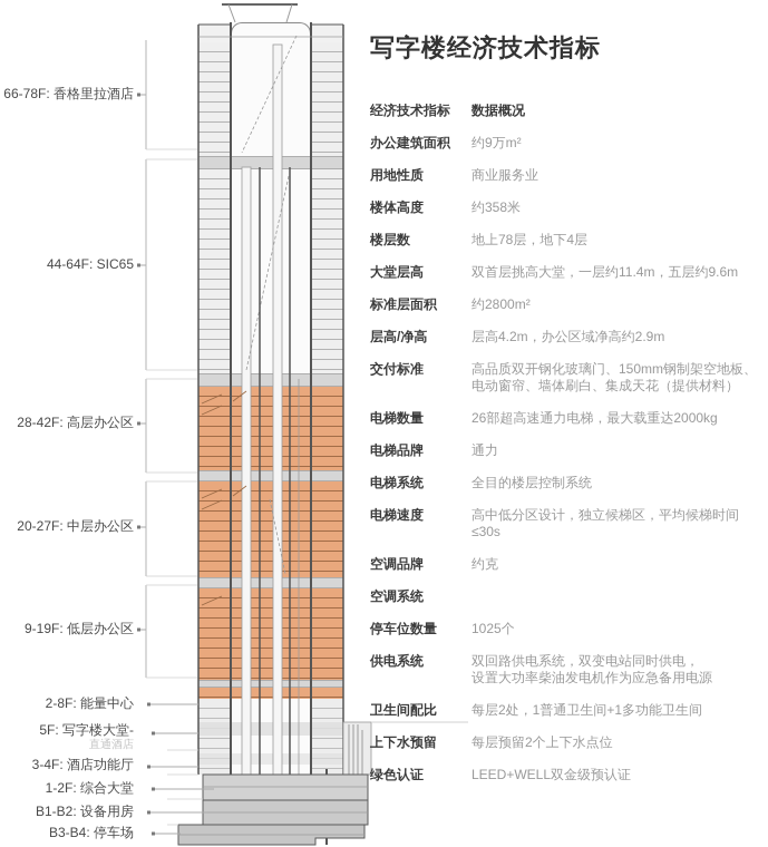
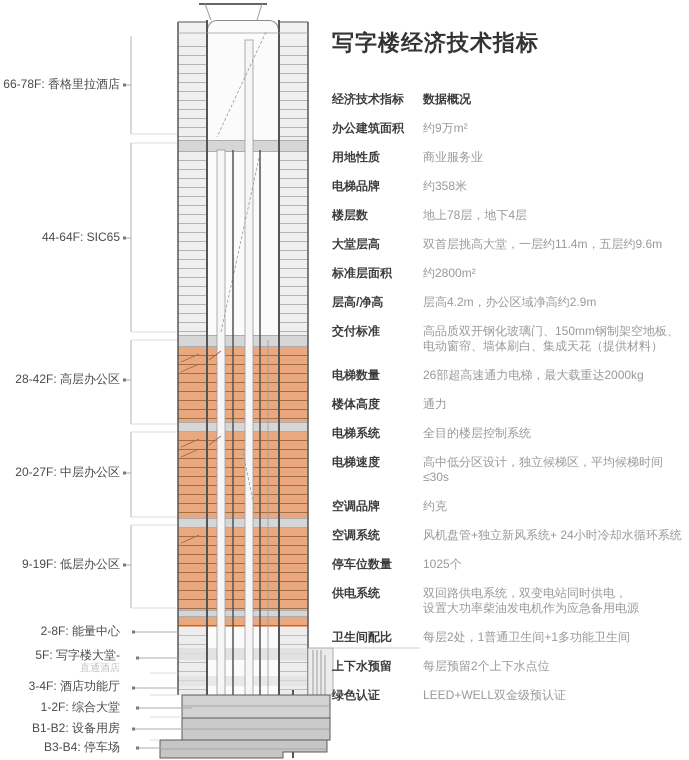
  66-78F: 香格里拉酒店
  44-64F: SIC65
  28-42F: 高层办公区
  20-27F: 中层办公区
  9-19F: 低层办公区
  2-8F: 能量中心
  5F: 写字楼大堂-
  直通酒店
  3-4F: 酒店功能厅
  1-2F: 综合大堂
  B1-B2: 设备用房
  B3-B4: 停车场
  写字楼经济技术指标
  经济技术指标
  数据概况
  办公建筑面积
  约9万m²
  用地性质
  商业服务业
- 楼体高度
+ 电梯品牌
  约358米
  楼层数
  地上78层，地下4层
  大堂层高
  双首层挑高大堂，一层约11.4m，五层约9.6m
  标准层面积
  约2800m²
  层高/净高
  层高4.2m，办公区域净高约2.9m
  交付标准
  高品质双开钢化玻璃门、150mm钢制架空地板、电动窗帘、墙体刷白、集成天花（提供材料）
  电梯数量
  26部超高速通力电梯，最大载重达2000kg
- 电梯品牌
+ 楼体高度
  通力
  电梯系统
  全目的楼层控制系统
  电梯速度
  高中低分区设计，独立候梯区，平均候梯时间≤30s
  空调品牌
  约克
  空调系统
+ 风机盘管+独立新风系统+ 24小时冷却水循环系统
  停车位数量
  1025个
  供电系统
  双回路供电系统，双变电站同时供电，
  设置大功率柴油发电机作为应急备用电源
  卫生间配比
  每层2处，1普通卫生间+1多功能卫生间
  上下水预留
  每层预留2个上下水点位
  绿色认证
  LEED+WELL双金级预认证
